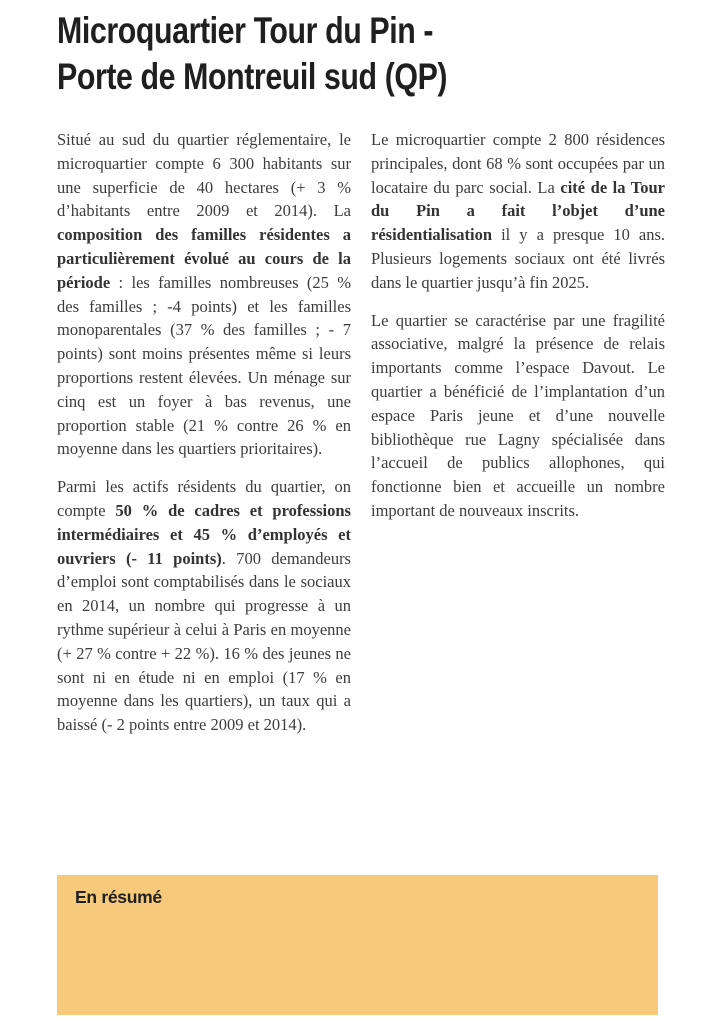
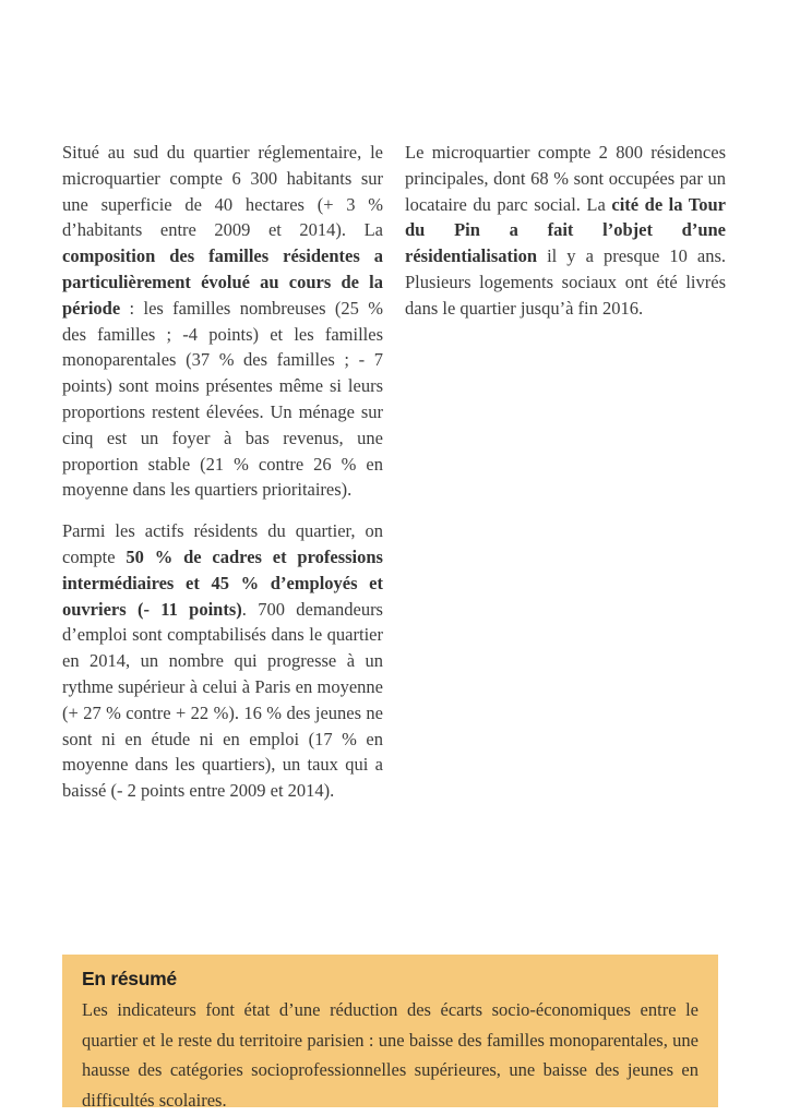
- Microquartier Tour du Pin -
- Porte de Montreuil sud (QP)
  Situé au sud du quartier réglementaire, le microquartier compte 6 300 habitants sur une superficie de 40 hectares (+ 3 % d’habitants entre 2009 et 2014). La composition des familles résidentes a particulièrement évolué au cours de la période : les familles nombreuses (25 % des familles ; -4 points) et les familles monoparentales (37 % des familles ; - 7 points) sont moins présentes même si leurs proportions restent élevées. Un ménage sur cinq est un foyer à bas revenus, une proportion stable (21 % contre 26 % en moyenne dans les quartiers prioritaires).
- Parmi les actifs résidents du quartier, on compte 50 % de cadres et professions intermédiaires et 45 % d’employés et ouvriers (- 11 points). 700 demandeurs d’emploi sont comptabilisés dans le sociaux en 2014, un nombre qui progresse à un rythme supérieur à celui à Paris en moyenne (+ 27 % contre + 22 %). 16 % des jeunes ne sont ni en étude ni en emploi (17 % en moyenne dans les quartiers), un taux qui a baissé (- 2 points entre 2009 et 2014).
+ Parmi les actifs résidents du quartier, on compte 50 % de cadres et professions intermédiaires et 45 % d’employés et ouvriers (- 11 points). 700 demandeurs d’emploi sont comptabilisés dans le quartier en 2014, un nombre qui progresse à un rythme supérieur à celui à Paris en moyenne (+ 27 % contre + 22 %). 16 % des jeunes ne sont ni en étude ni en emploi (17 % en moyenne dans les quartiers), un taux qui a baissé (- 2 points entre 2009 et 2014).
- Le microquartier compte 2 800 résidences principales, dont 68 % sont occupées par un locataire du parc social. La cité de la Tour du Pin a fait l’objet d’une résidentialisation il y a presque 10 ans. Plusieurs logements sociaux ont été livrés dans le quartier jusqu’à fin 2025.
+ Le microquartier compte 2 800 résidences principales, dont 68 % sont occupées par un locataire du parc social. La cité de la Tour du Pin a fait l’objet d’une résidentialisation il y a presque 10 ans. Plusieurs logements sociaux ont été livrés dans le quartier jusqu’à fin 2016.
- Le quartier se caractérise par une fragilité associative, malgré la présence de relais importants comme l’espace Davout. Le quartier a bénéficié de l’implantation d’un espace Paris jeune et d’une nouvelle bibliothèque rue Lagny spécialisée dans l’accueil de publics allophones, qui fonctionne bien et accueille un nombre important de nouveaux inscrits.
  En résumé
+ Les indicateurs font état d’une réduction des écarts socio-économiques entre le quartier et le reste du territoire parisien : une baisse des familles monoparentales, une hausse des catégories socioprofessionnelles supérieures, une baisse des jeunes en difficultés scolaires.
